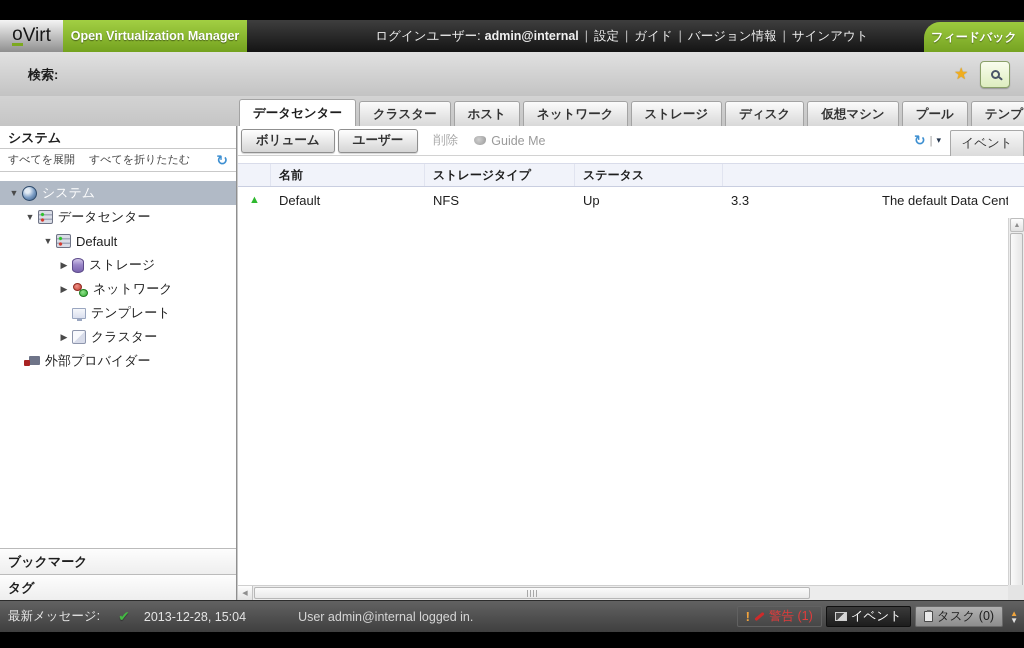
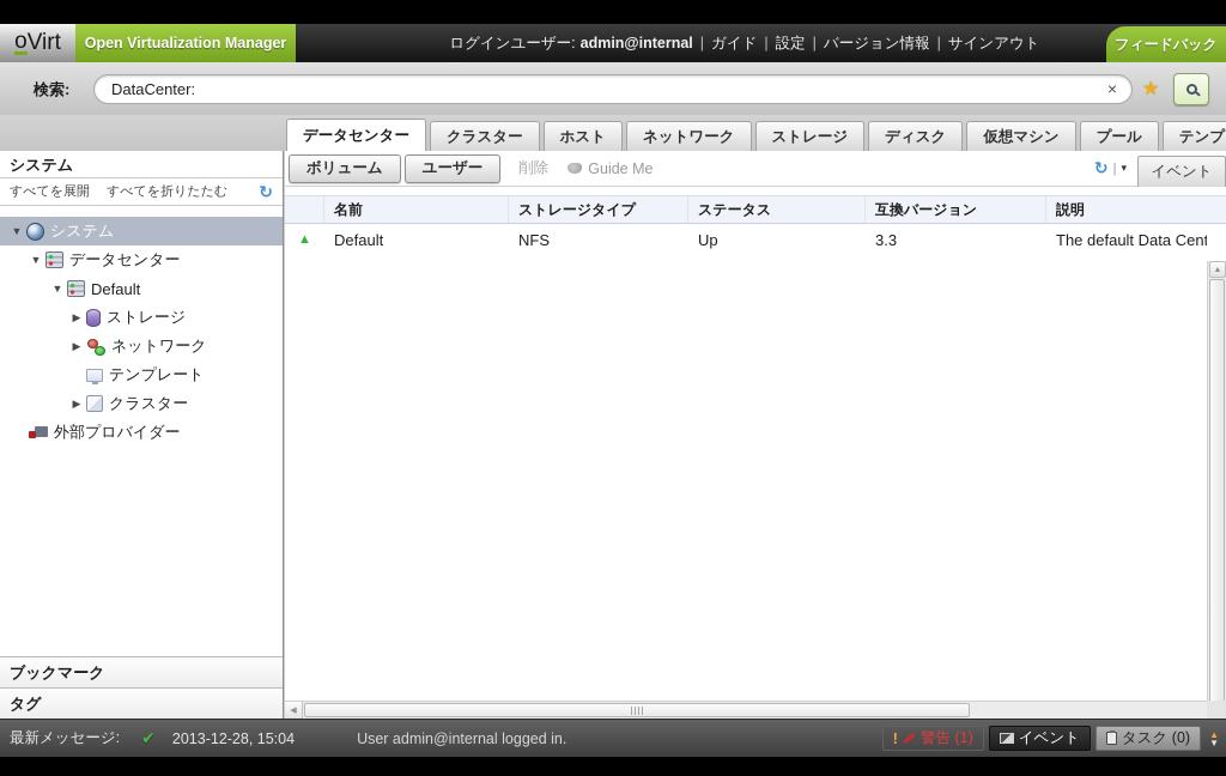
  o
  Virt
  Open Virtualization Manager
  ログインユーザー:
  admin@internal
  |
- 設定
+ ガイド
  |
- ガイド
+ 設定
  |
  バージョン情報
  |
  サインアウト
  フィードバック
  検索:
+ DataCenter:
+ ×
  ★
  データセンター
  クラスター
  ホスト
  ネットワーク
  ストレージ
  ディスク
  仮想マシン
  プール
  システム
  すべてを展開
  すべてを折りたたむ
  ↻
  ▼
  システム
  ▼
  データセンター
  ▼
  Default
  ▶
  ストレージ
  ▶
  ネットワーク
  テンプレート
  ▶
  クラスター
  外部プロバイダー
  ブックマーク
  タグ
  ボリューム
  ユーザー
  削除
  Guide Me
  ↻
  |
  ▾
  イベント
  名前
  ストレージタイプ
  ステータス
+ 互換バージョン
+ 説明
  ▲
  Default
  NFS
  Up
  3.3
  The default Data Cent
  最新メッセージ:
  ✔
  2013-12-28, 15:04
  User admin@internal logged in.
  !
  警告 (1)
  イベント
  タスク (0)
  ▲
  ▼
